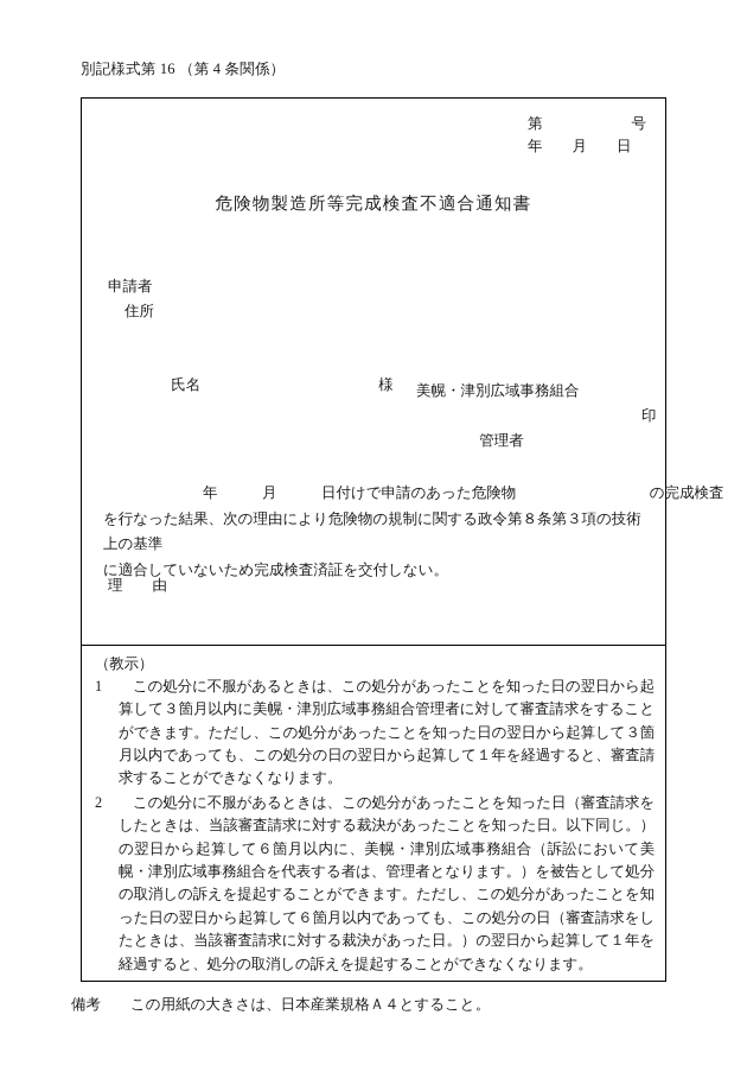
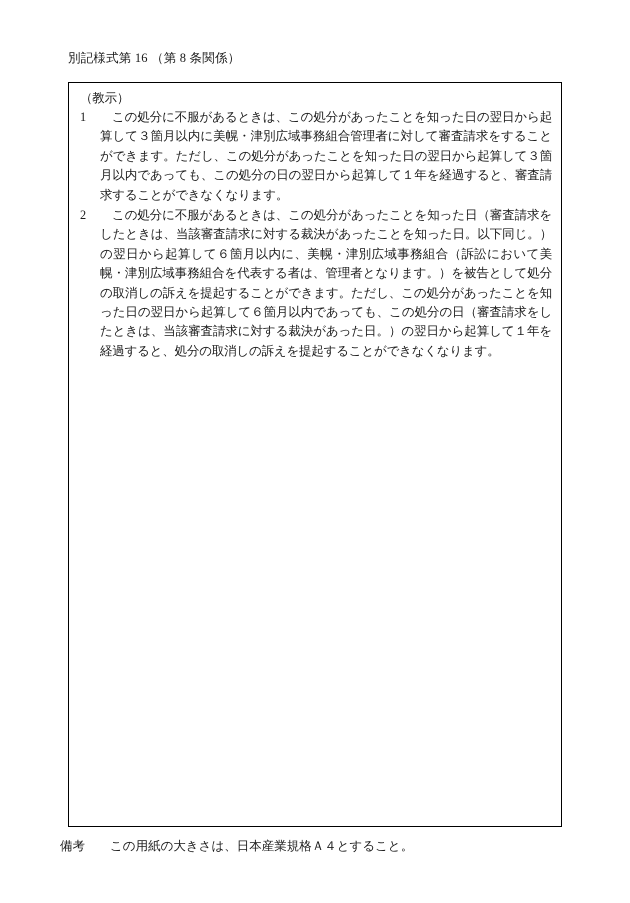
- 別記様式第 16 （第 4 条関係）
+ 別記様式第 16 （第 8 条関係）
- 第 号
- 年 月 日
- 危険物製造所等完成検査不適合通知書
- 申請者
- 住所
- 氏名 様
- 美幌・津別広域事務組合
- 管理者
- 印
- 年 月 日付けで申請のあった危険物 の完成検査
- を行なった結果、次の理由により危険物の規制に関する政令第８条第３項の技術上の基準
- に適合していないため完成検査済証を交付しない。
- 理 由
  （教示）
  1
  この処分に不服があるときは、この処分があったことを知った日の翌日から起算して３箇月以内に美幌・津別広域事務組合管理者に対して審査請求をすることができます。ただし、この処分があったことを知った日の翌日から起算して３箇月以内であっても、この処分の日の翌日から起算して１年を経過すると、審査請求することができなくなります。
  2
  この処分に不服があるときは、この処分があったことを知った日（審査請求をしたときは、当該審査請求に対する裁決があったことを知った日。以下同じ。）の翌日から起算して６箇月以内に、美幌・津別広域事務組合（訴訟において美幌・津別広域事務組合を代表する者は、管理者となります。）を被告として処分の取消しの訴えを提起することができます。ただし、この処分があったことを知った日の翌日から起算して６箇月以内であっても、この処分の日（審査請求をしたときは、当該審査請求に対する裁決があった日。）の翌日から起算して１年を経過すると、処分の取消しの訴えを提起することができなくなります。
  備考 この用紙の大きさは、日本産業規格Ａ４とすること。
